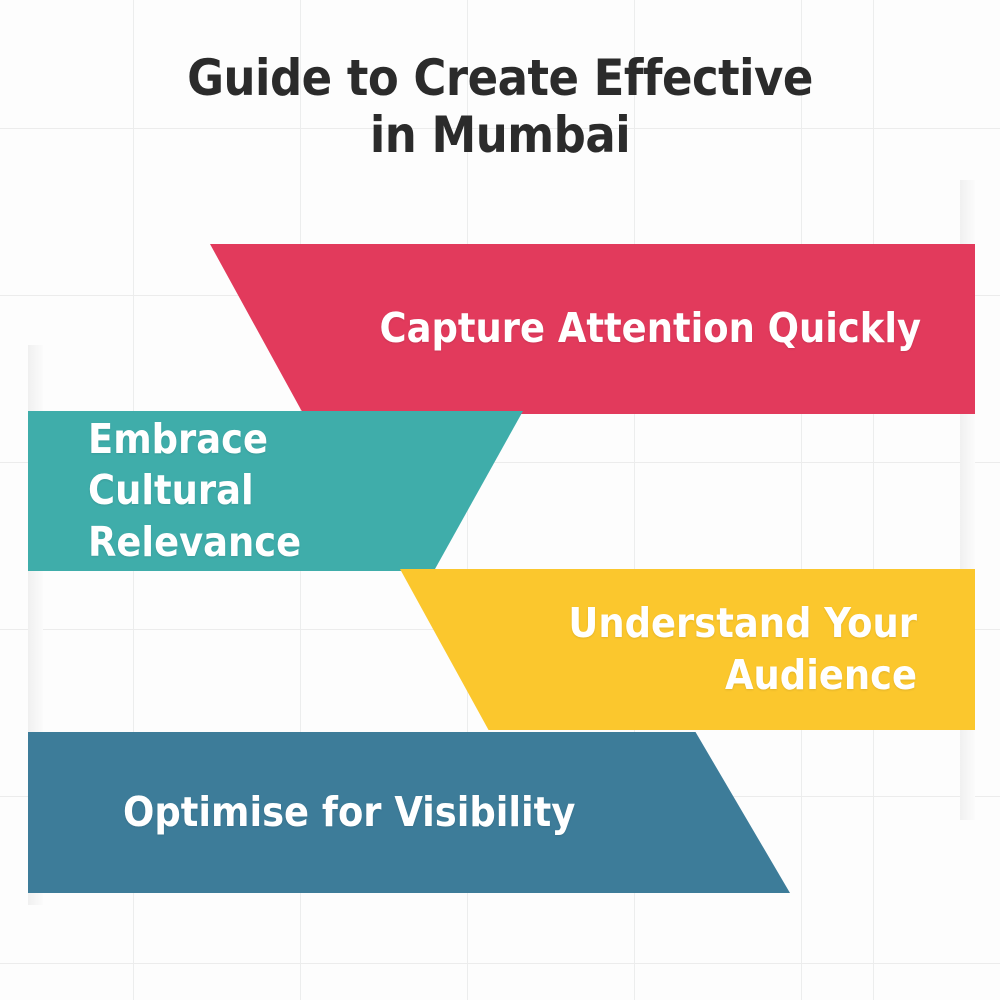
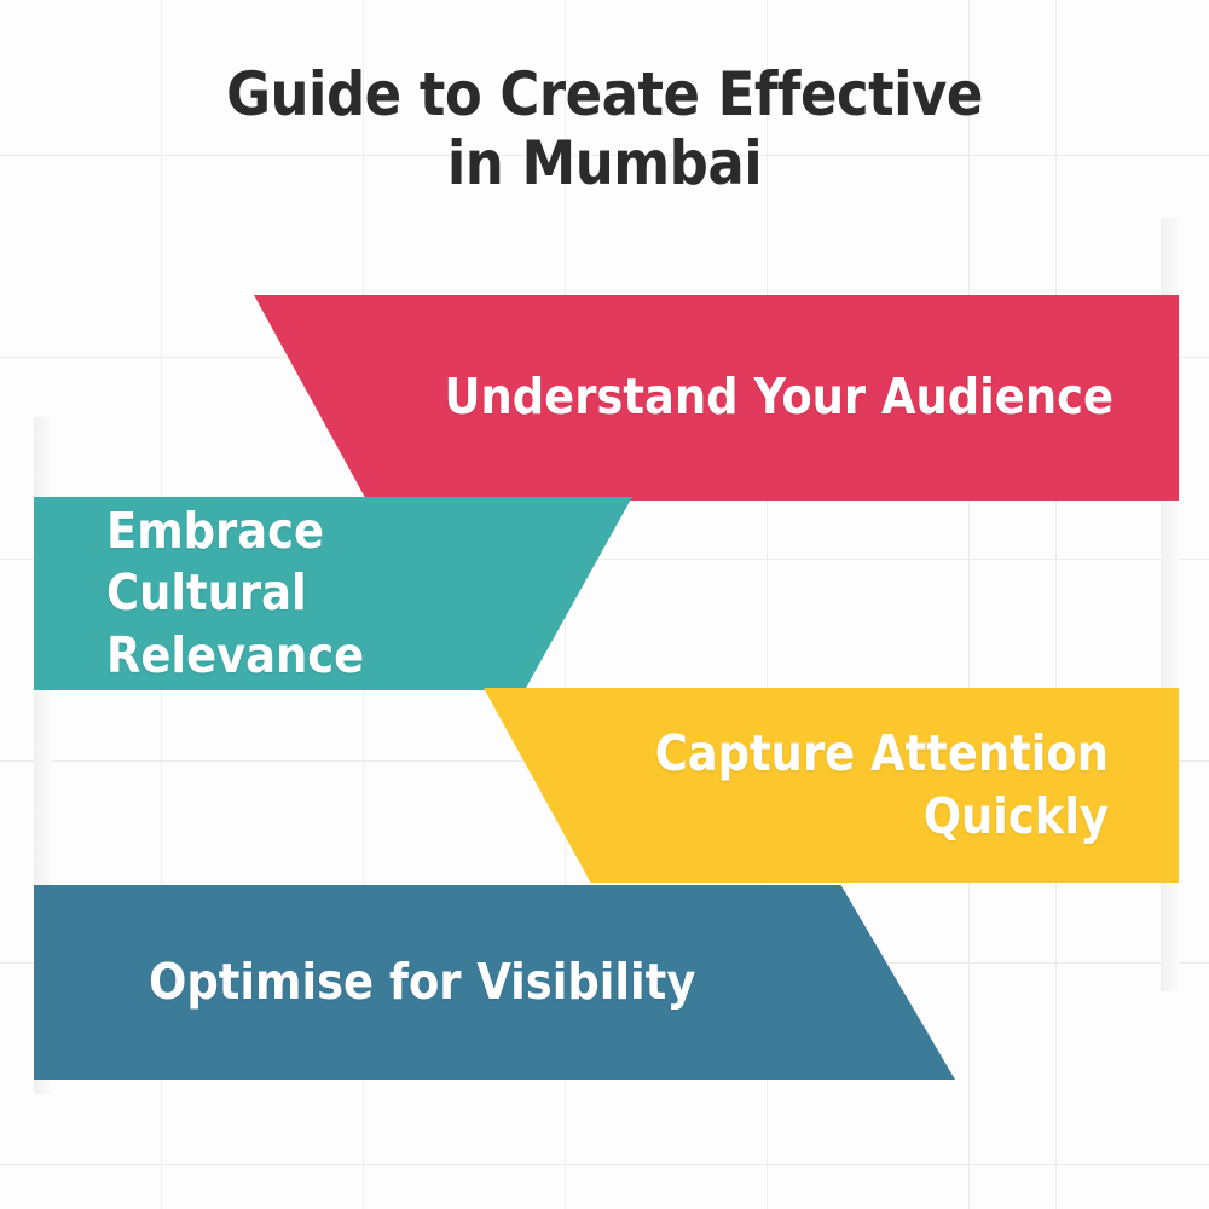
  Guide to Create Effective
  in Mumbai
- Capture Attention Quickly
+ Understand Your Audience
  Embrace Cultural Relevance
- Understand Your Audience
+ Capture Attention Quickly
  Optimise for Visibility
